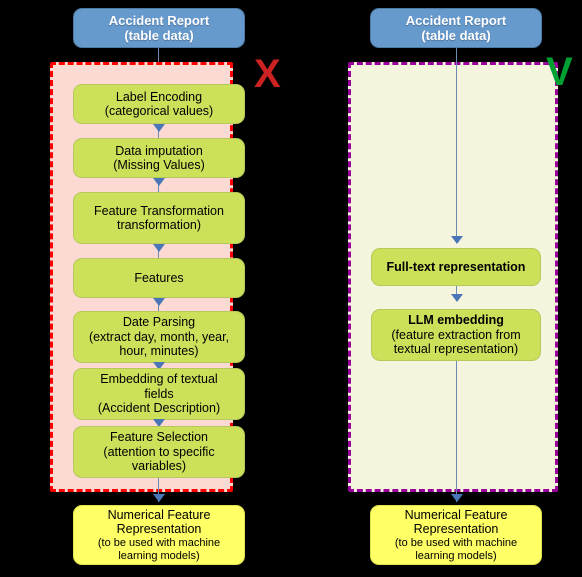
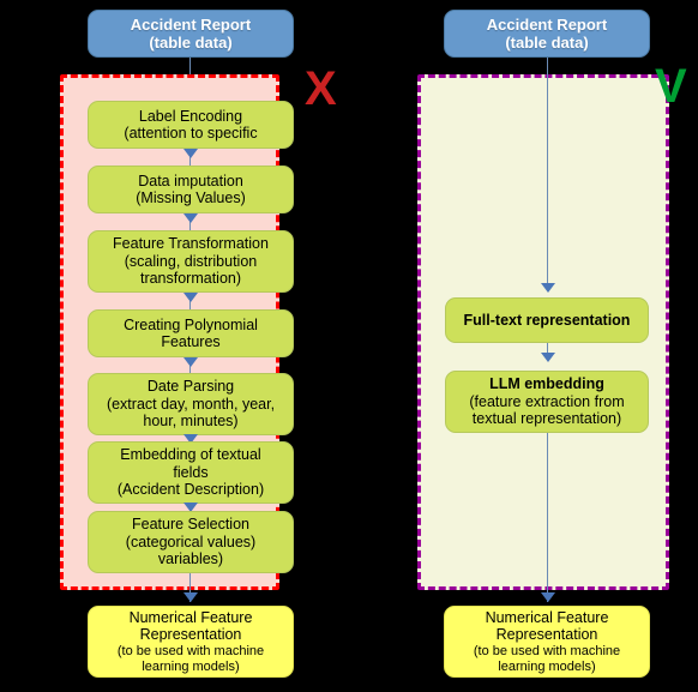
  Accident Report
  (table data)
  X
  Label Encoding
- (categorical values)
+ (attention to specific
  Data imputation
  (Missing Values)
  Feature Transformation
+ (scaling, distribution
  transformation)
+ Creating Polynomial
  Features
  Date Parsing
  (extract day, month, year,
  hour, minutes)
  Embedding of textual
  fields
  (Accident Description)
  Feature Selection
- (attention to specific
+ (categorical values)
  variables)
  Numerical Feature
  Representation
  (to be used with machine
  learning models)
  Accident Report
  (table data)
  V
  Full-text representation
  LLM embedding
  (feature extraction from
  textual representation)
  Numerical Feature
  Representation
  (to be used with machine
  learning models)
